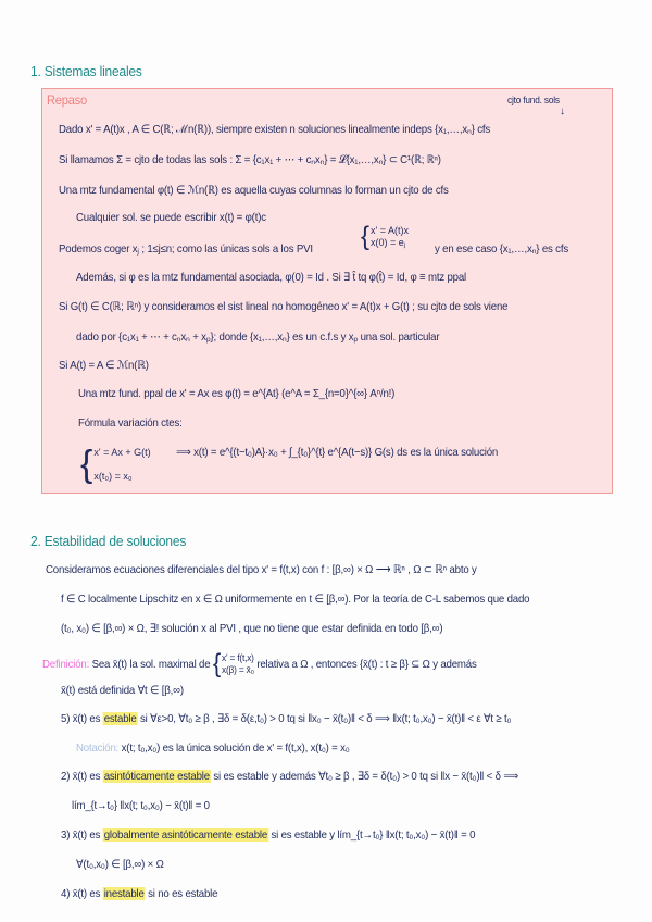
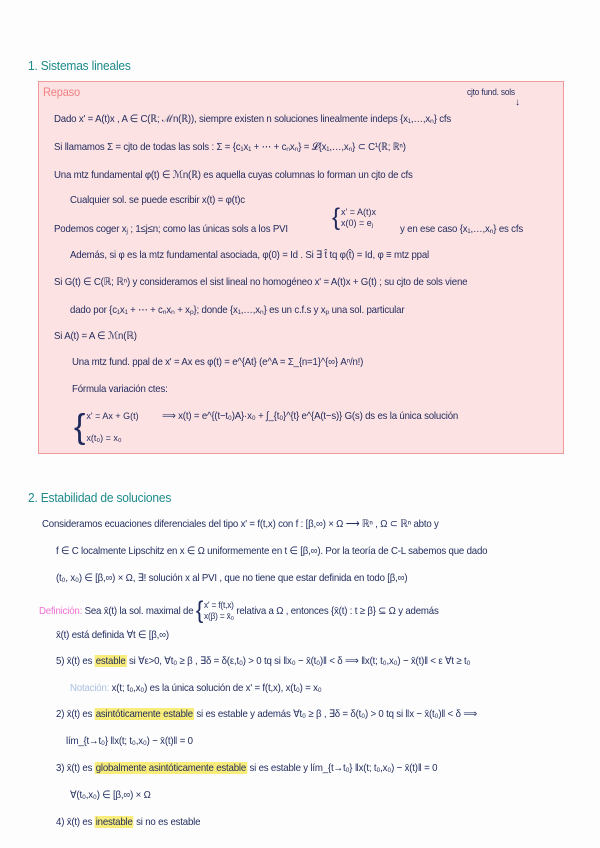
  1. Sistemas lineales
  Repaso
  cjto fund. sols
  ↓
  Dado x' = A(t)x , A ∈ C(ℝ; ℳn(ℝ)), siempre existen n soluciones linealmente indeps {x₁,…,xₙ} cfs
  Si llamamos Σ = cjto de todas las sols : Σ = {c₁x₁ + ⋯ + cₙxₙ} = 𝓛{x₁,…,xₙ} ⊂ C¹(ℝ; ℝⁿ)
  Una mtz fundamental φ(t) ∈ ℳn(ℝ) es aquella cuyas columnas lo forman un cjto de cfs
  Cualquier sol. se puede escribir x(t) = φ(t)c
  Podemos coger xⱼ ; 1≤j≤n; como las únicas sols a los PVI
  {
  x' = A(t)x
  x(0) = eⱼ
  y en ese caso {x₁,…,xₙ} es cfs
  Además, si φ es la mtz fundamental asociada, φ(0) = Id . Si ∃ t̂ tq φ(t̂) = Id, φ ≡ mtz ppal
  Si G(t) ∈ C(ℝ; ℝⁿ) y consideramos el sist lineal no homogéneo x' = A(t)x + G(t) ; su cjto de sols viene
  dado por {c₁x₁ + ⋯ + cₙxₙ + xₚ}; donde {x₁,…,xₙ} es un c.f.s y xₚ una sol. particular
  Si A(t) = A ∈ ℳn(ℝ)
- Una mtz fund. ppal de x' = Ax es φ(t) = e^{At} (e^A = Σ_{n=0}^{∞} Aⁿ/n!)
+ Una mtz fund. ppal de x' = Ax es φ(t) = e^{At} (e^A = Σ_{n=1}^{∞} Aⁿ/n!)
  Fórmula variación ctes:
  {
  x' = Ax + G(t)
  x(t₀) = x₀
  ⟹ x(t) = e^{(t−t₀)A}·x₀ + ∫_{t₀}^{t} e^{A(t−s)} G(s) ds es la única solución
  2. Estabilidad de soluciones
  Consideramos ecuaciones diferenciales del tipo x' = f(t,x) con f : [β,∞) × Ω ⟶ ℝⁿ , Ω ⊂ ℝⁿ abto y
  f ∈ C localmente Lipschitz en x ∈ Ω uniformemente en t ∈ [β,∞). Por la teoría de C-L sabemos que dado
  (t₀, x₀) ∈ [β,∞) × Ω, ∃! solución x al PVI , que no tiene que estar definida en todo [β,∞)
  Definición: Sea x̄(t) la sol. maximal de
  {
  x' = f(t,x)
  x(β) = x̄₀
  relativa a Ω , entonces {x̄(t) : t ≥ β} ⊆ Ω y además
  x̄(t) está definida ∀t ∈ [β,∞)
  5) x̄(t) es estable si ∀ε>0, ∀t₀ ≥ β , ∃δ = δ(ε,t₀) > 0 tq si ‖x₀ − x̄(t₀)‖ < δ ⟹ ‖x(t; t₀,x₀) − x̄(t)‖ < ε ∀t ≥ t₀
  Notación: x(t; t₀,x₀) es la única solución de x' = f(t,x), x(t₀) = x₀
  2) x̄(t) es asintóticamente estable si es estable y además ∀t₀ ≥ β , ∃δ = δ(t₀) > 0 tq si ‖x − x̄(t₀)‖ < δ ⟹
  lím_{t→t₀} ‖x(t; t₀,x₀) − x̄(t)‖ = 0
  3) x̄(t) es globalmente asintóticamente estable si es estable y lím_{t→t₀} ‖x(t; t₀,x₀) − x̄(t)‖ = 0
  ∀(t₀,x₀) ∈ [β,∞) × Ω
  4) x̄(t) es inestable si no es estable
